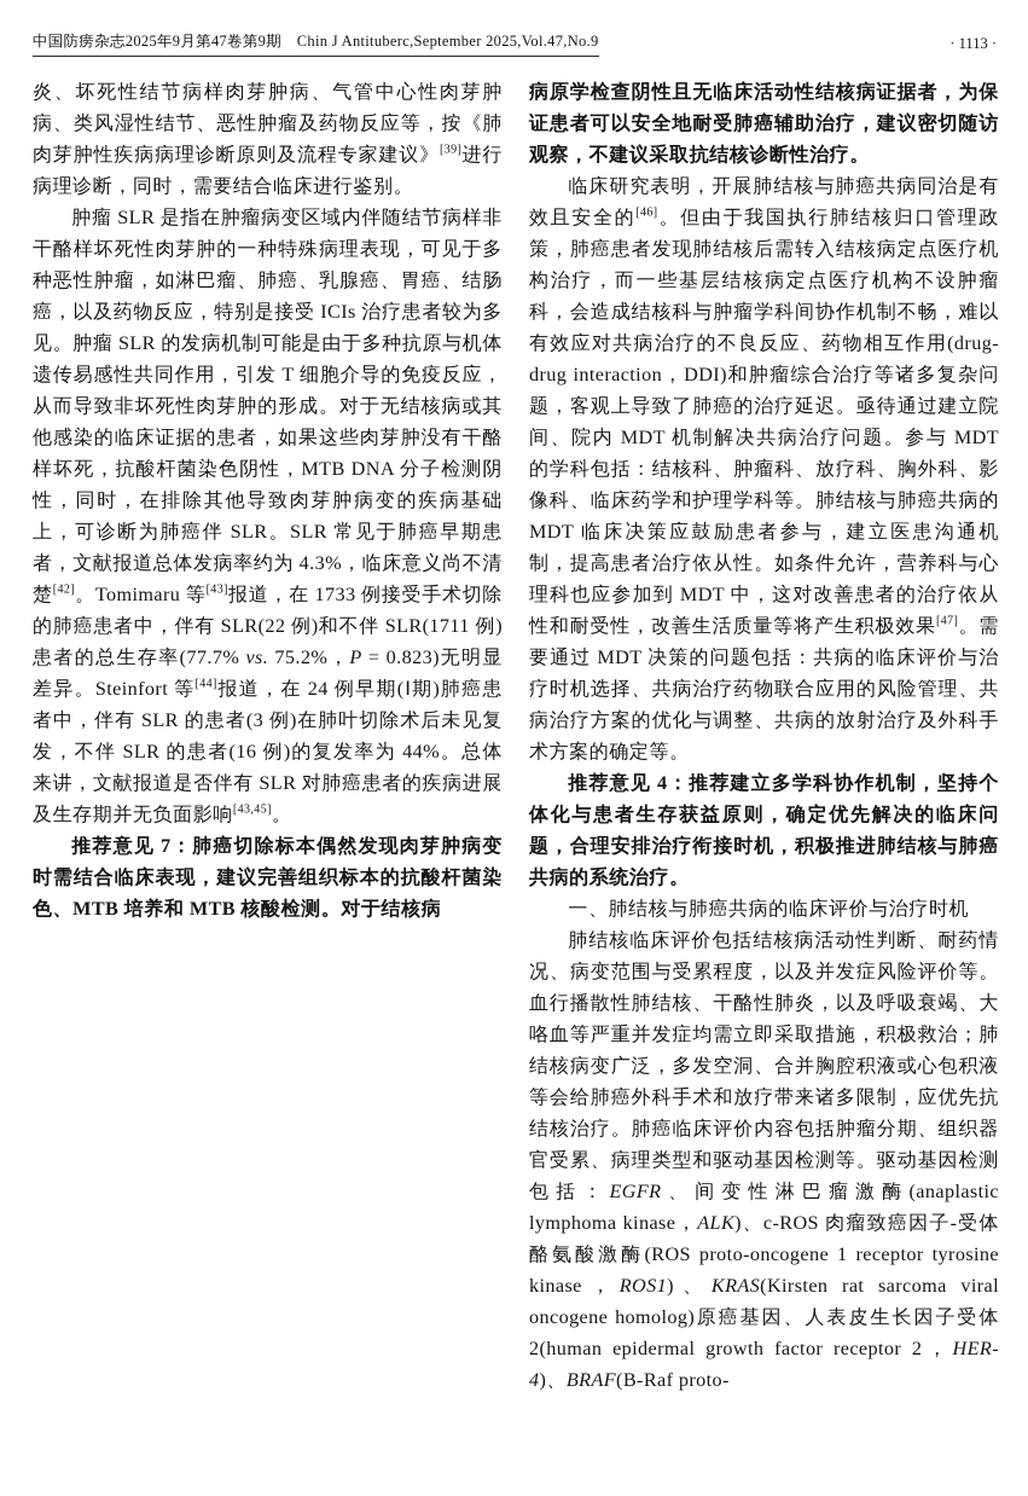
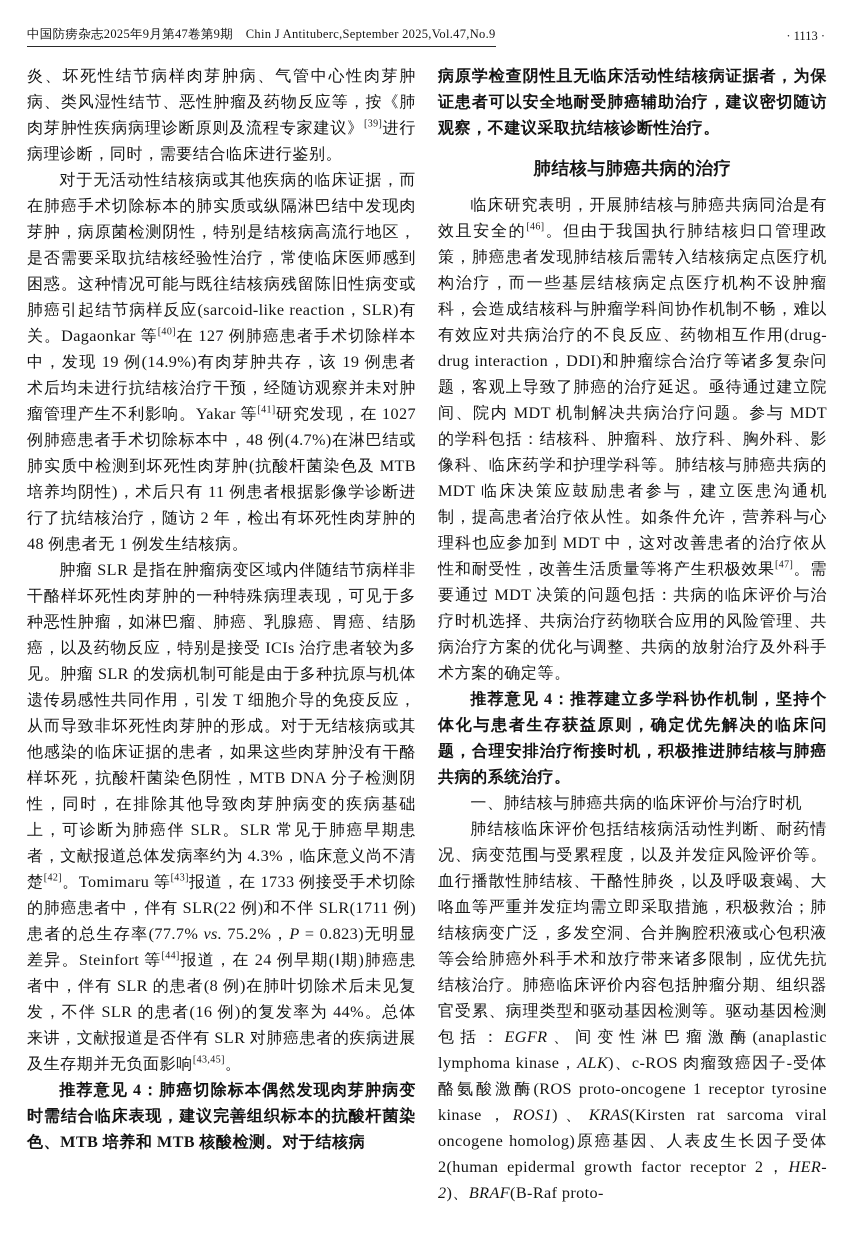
  中国防痨杂志2025年9月第47卷第9期 Chin J Antituberc,September 2025,Vol.47,No.9
  · 1113 ·
  炎、坏死性结节病样肉芽肿病、气管中心性肉芽肿病、类风湿性结节、恶性肿瘤及药物反应等，按《肺肉芽肿性疾病病理诊断原则及流程专家建议》[39]进行病理诊断，同时，需要结合临床进行鉴别。
+ 对于无活动性结核病或其他疾病的临床证据，而在肺癌手术切除标本的肺实质或纵隔淋巴结中发现肉芽肿，病原菌检测阴性，特别是结核病高流行地区，是否需要采取抗结核经验性治疗，常使临床医师感到困惑。这种情况可能与既往结核病残留陈旧性病变或肺癌引起结节病样反应(sarcoid-like reaction，SLR)有关。Dagaonkar 等[40]在 127 例肺癌患者手术切除样本中，发现 19 例(14.9%)有肉芽肿共存，该 19 例患者术后均未进行抗结核治疗干预，经随访观察并未对肿瘤管理产生不利影响。Yakar 等[41]研究发现，在 1027 例肺癌患者手术切除标本中，48 例(4.7%)在淋巴结或肺实质中检测到坏死性肉芽肿(抗酸杆菌染色及 MTB 培养均阴性)，术后只有 11 例患者根据影像学诊断进行了抗结核治疗，随访 2 年，检出有坏死性肉芽肿的 48 例患者无 1 例发生结核病。
- 肿瘤 SLR 是指在肿瘤病变区域内伴随结节病样非干酪样坏死性肉芽肿的一种特殊病理表现，可见于多种恶性肿瘤，如淋巴瘤、肺癌、乳腺癌、胃癌、结肠癌，以及药物反应，特别是接受 ICIs 治疗患者较为多见。肿瘤 SLR 的发病机制可能是由于多种抗原与机体遗传易感性共同作用，引发 T 细胞介导的免疫反应，从而导致非坏死性肉芽肿的形成。对于无结核病或其他感染的临床证据的患者，如果这些肉芽肿没有干酪样坏死，抗酸杆菌染色阴性，MTB DNA 分子检测阴性，同时，在排除其他导致肉芽肿病变的疾病基础上，可诊断为肺癌伴 SLR。SLR 常见于肺癌早期患者，文献报道总体发病率约为 4.3%，临床意义尚不清楚[42]。Tomimaru 等[43]报道，在 1733 例接受手术切除的肺癌患者中，伴有 SLR(22 例)和不伴 SLR(1711 例)患者的总生存率(77.7% vs. 75.2%，P = 0.823)无明显差异。Steinfort 等[44]报道，在 24 例早期(Ⅰ期)肺癌患者中，伴有 SLR 的患者(3 例)在肺叶切除术后未见复发，不伴 SLR 的患者(16 例)的复发率为 44%。总体来讲，文献报道是否伴有 SLR 对肺癌患者的疾病进展及生存期并无负面影响[43,45]。
+ 肿瘤 SLR 是指在肿瘤病变区域内伴随结节病样非干酪样坏死性肉芽肿的一种特殊病理表现，可见于多种恶性肿瘤，如淋巴瘤、肺癌、乳腺癌、胃癌、结肠癌，以及药物反应，特别是接受 ICIs 治疗患者较为多见。肿瘤 SLR 的发病机制可能是由于多种抗原与机体遗传易感性共同作用，引发 T 细胞介导的免疫反应，从而导致非坏死性肉芽肿的形成。对于无结核病或其他感染的临床证据的患者，如果这些肉芽肿没有干酪样坏死，抗酸杆菌染色阴性，MTB DNA 分子检测阴性，同时，在排除其他导致肉芽肿病变的疾病基础上，可诊断为肺癌伴 SLR。SLR 常见于肺癌早期患者，文献报道总体发病率约为 4.3%，临床意义尚不清楚[42]。Tomimaru 等[43]报道，在 1733 例接受手术切除的肺癌患者中，伴有 SLR(22 例)和不伴 SLR(1711 例)患者的总生存率(77.7% vs. 75.2%，P = 0.823)无明显差异。Steinfort 等[44]报道，在 24 例早期(Ⅰ期)肺癌患者中，伴有 SLR 的患者(8 例)在肺叶切除术后未见复发，不伴 SLR 的患者(16 例)的复发率为 44%。总体来讲，文献报道是否伴有 SLR 对肺癌患者的疾病进展及生存期并无负面影响[43,45]。
- 推荐意见 7：肺癌切除标本偶然发现肉芽肿病变时需结合临床表现，建议完善组织标本的抗酸杆菌染色、MTB 培养和 MTB 核酸检测。对于结核病
+ 推荐意见 4：肺癌切除标本偶然发现肉芽肿病变时需结合临床表现，建议完善组织标本的抗酸杆菌染色、MTB 培养和 MTB 核酸检测。对于结核病
  病原学检查阴性且无临床活动性结核病证据者，为保证患者可以安全地耐受肺癌辅助治疗，建议密切随访观察，不建议采取抗结核诊断性治疗。
+ 肺结核与肺癌共病的治疗
  临床研究表明，开展肺结核与肺癌共病同治是有效且安全的[46]。但由于我国执行肺结核归口管理政策，肺癌患者发现肺结核后需转入结核病定点医疗机构治疗，而一些基层结核病定点医疗机构不设肿瘤科，会造成结核科与肿瘤学科间协作机制不畅，难以有效应对共病治疗的不良反应、药物相互作用(drug-drug interaction，DDI)和肿瘤综合治疗等诸多复杂问题，客观上导致了肺癌的治疗延迟。亟待通过建立院间、院内 MDT 机制解决共病治疗问题。参与 MDT 的学科包括：结核科、肿瘤科、放疗科、胸外科、影像科、临床药学和护理学科等。肺结核与肺癌共病的 MDT 临床决策应鼓励患者参与，建立医患沟通机制，提高患者治疗依从性。如条件允许，营养科与心理科也应参加到 MDT 中，这对改善患者的治疗依从性和耐受性，改善生活质量等将产生积极效果[47]。需要通过 MDT 决策的问题包括：共病的临床评价与治疗时机选择、共病治疗药物联合应用的风险管理、共病治疗方案的优化与调整、共病的放射治疗及外科手术方案的确定等。
  推荐意见 4：推荐建立多学科协作机制，坚持个体化与患者生存获益原则，确定优先解决的临床问题，合理安排治疗衔接时机，积极推进肺结核与肺癌共病的系统治疗。
  一、肺结核与肺癌共病的临床评价与治疗时机
- 肺结核临床评价包括结核病活动性判断、耐药情况、病变范围与受累程度，以及并发症风险评价等。血行播散性肺结核、干酪性肺炎，以及呼吸衰竭、大咯血等严重并发症均需立即采取措施，积极救治；肺结核病变广泛，多发空洞、合并胸腔积液或心包积液等会给肺癌外科手术和放疗带来诸多限制，应优先抗结核治疗。肺癌临床评价内容包括肿瘤分期、组织器官受累、病理类型和驱动基因检测等。驱动基因检测包括：EGFR、间变性淋巴瘤激酶(anaplastic lymphoma kinase，ALK)、c-ROS 肉瘤致癌因子-受体酪氨酸激酶(ROS proto-oncogene 1 receptor tyrosine kinase，ROS1)、KRAS(Kirsten rat sarcoma viral oncogene homolog)原癌基因、人表皮生长因子受体 2(human epidermal growth factor receptor 2，HER-4)、BRAF(B-Raf proto-
+ 肺结核临床评价包括结核病活动性判断、耐药情况、病变范围与受累程度，以及并发症风险评价等。血行播散性肺结核、干酪性肺炎，以及呼吸衰竭、大咯血等严重并发症均需立即采取措施，积极救治；肺结核病变广泛，多发空洞、合并胸腔积液或心包积液等会给肺癌外科手术和放疗带来诸多限制，应优先抗结核治疗。肺癌临床评价内容包括肿瘤分期、组织器官受累、病理类型和驱动基因检测等。驱动基因检测包括：EGFR、间变性淋巴瘤激酶(anaplastic lymphoma kinase，ALK)、c-ROS 肉瘤致癌因子-受体酪氨酸激酶(ROS proto-oncogene 1 receptor tyrosine kinase，ROS1)、KRAS(Kirsten rat sarcoma viral oncogene homolog)原癌基因、人表皮生长因子受体 2(human epidermal growth factor receptor 2，HER-2)、BRAF(B-Raf proto-
